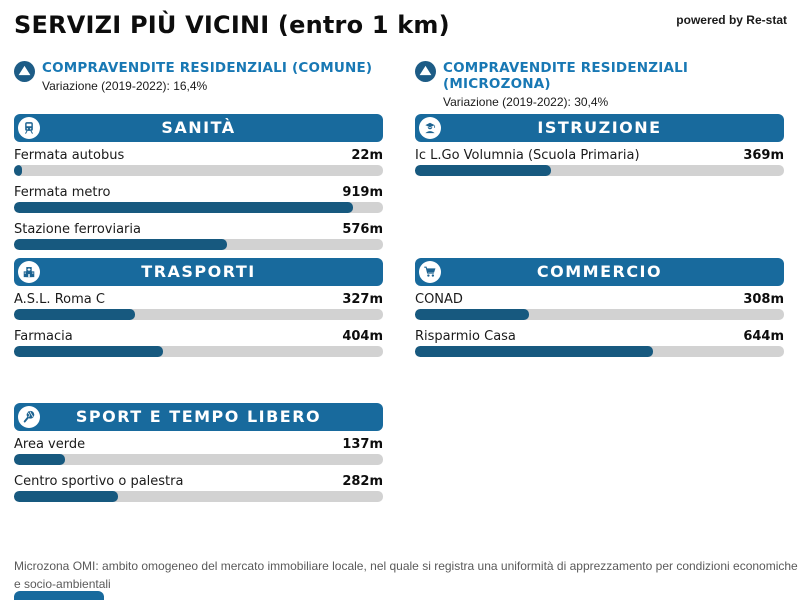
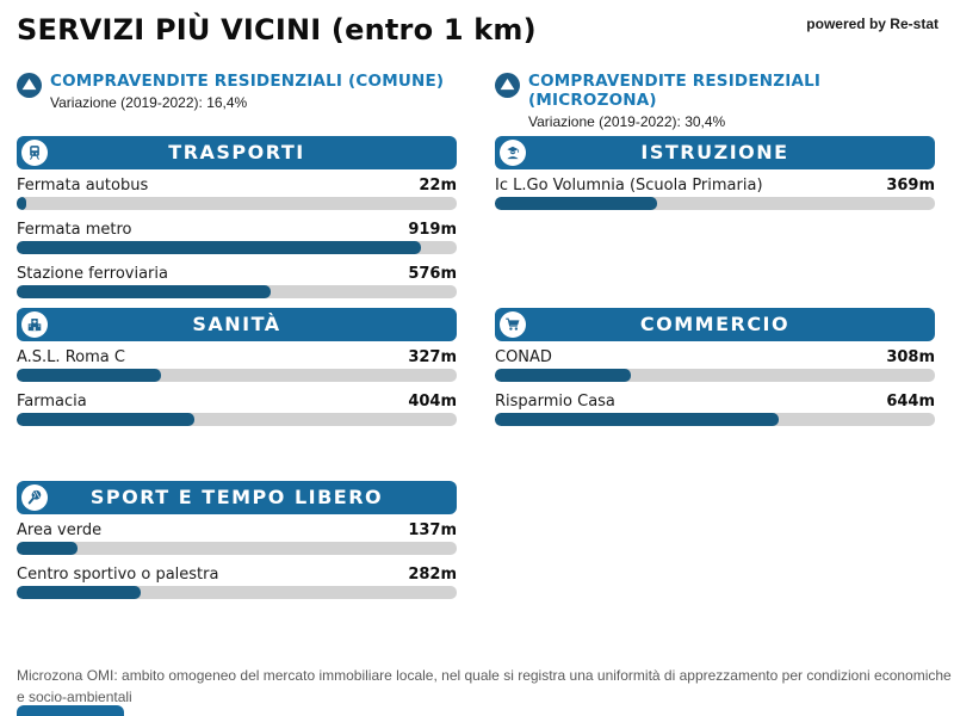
  SERVIZI PIÙ VICINI (entro 1 km)
  powered by Re-stat
  COMPRAVENDITE RESIDENZIALI (COMUNE)
  Variazione (2019-2022): 16,4%
  COMPRAVENDITE RESIDENZIALI (MICROZONA)
  Variazione (2019-2022): 30,4%
- SANITÀ
+ TRASPORTI
  Fermata autobus
  22m
  Fermata metro
  919m
  Stazione ferroviaria
  576m
- TRASPORTI
+ SANITÀ
  A.S.L. Roma C
  327m
  Farmacia
  404m
  SPORT E TEMPO LIBERO
  Area verde
  137m
  Centro sportivo o palestra
  282m
  ISTRUZIONE
  Ic L.Go Volumnia (Scuola Primaria)
  369m
  COMMERCIO
  CONAD
  308m
  Risparmio Casa
  644m
  Microzona OMI: ambito omogeneo del mercato immobiliare locale, nel quale si registra una uniformità di apprezzamento per condizioni economiche e socio-ambientali
